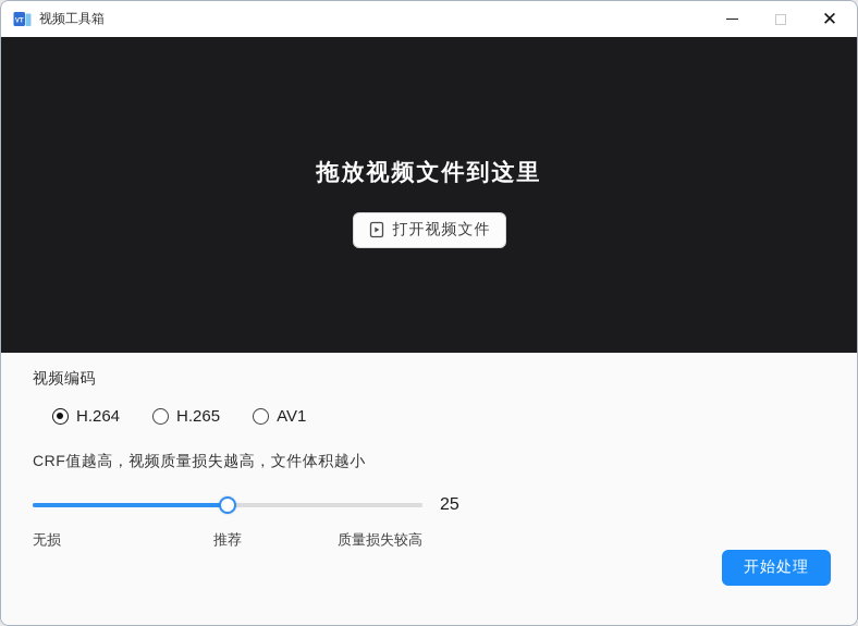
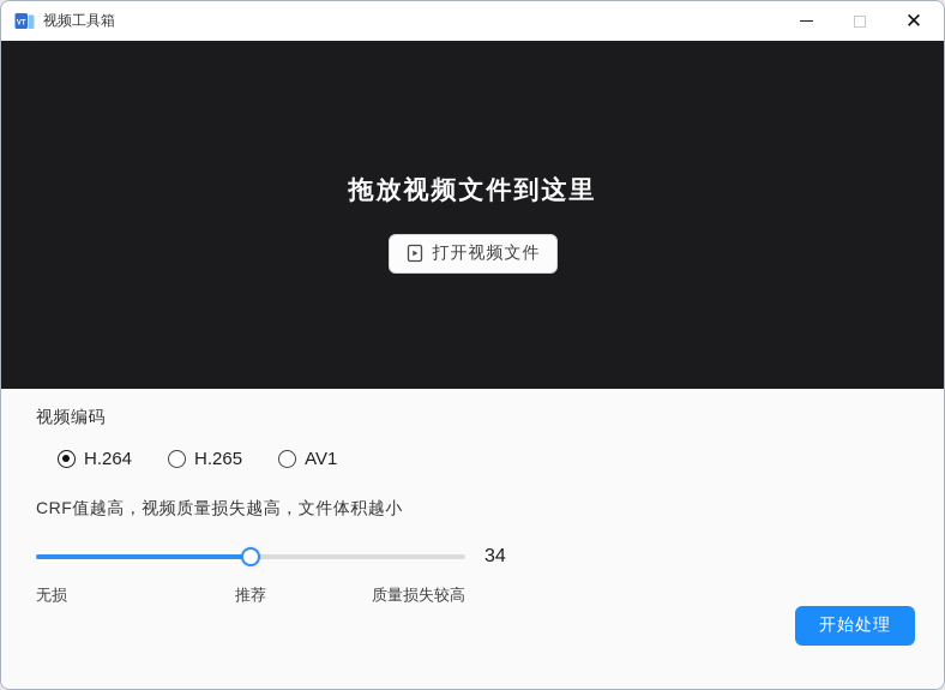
  视频工具箱
  ✕
  拖放视频文件到这里
  打开视频文件
  视频编码
  H.264
  H.265
  AV1
  CRF值越高，视频质量损失越高，文件体积越小
- 25
+ 34
  无损
  推荐
  质量损失较高
  开始处理
